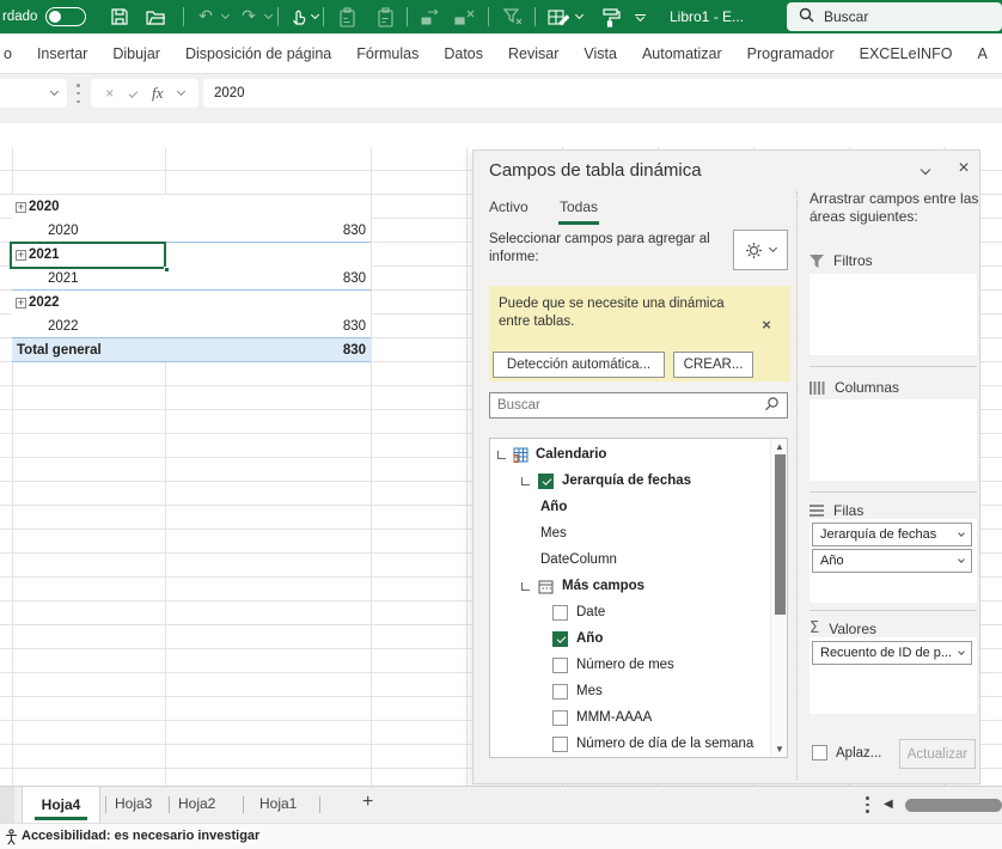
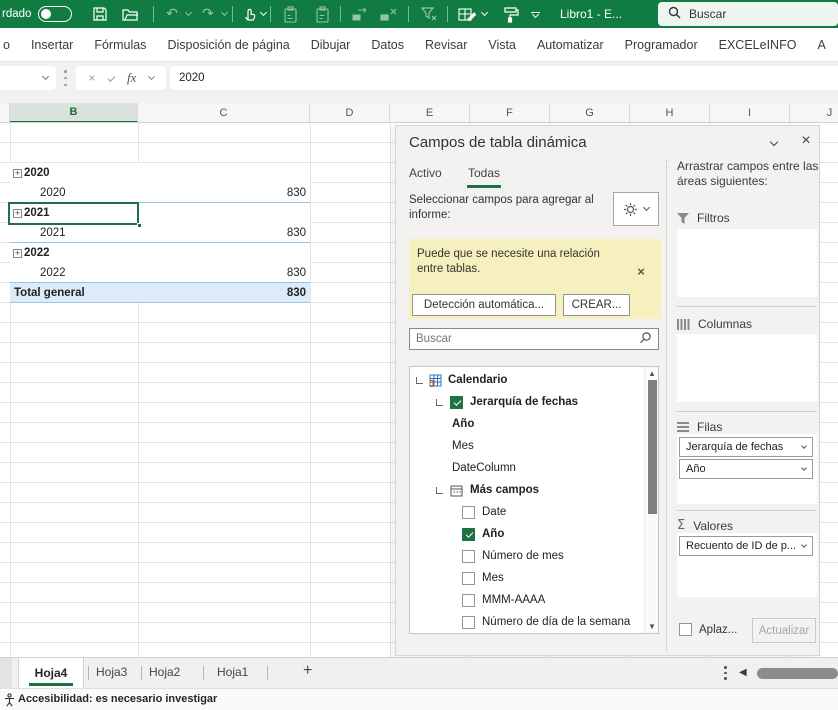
  rdado
  ↶
  ↷
  Libro1 - E...
  Buscar
  o
  Insertar
- Dibujar
+ Fórmulas
  Disposición de página
- Fórmulas
+ Dibujar
  Datos
  Revisar
  Vista
  Automatizar
  Programador
  EXCELeINFO
  A
  ×
  fx
  2020
+ B
+ C
+ D
+ E
+ F
+ G
+ H
+ I
+ J
  +
  2020
  2020
  830
  +
  2021
  2021
  830
  +
  2022
  2022
  830
  Total general
  830
  Campos de tabla dinámica
  ×
  Activo
  Todas
  Seleccionar campos para agregar al informe:
- Puede que se necesite una dinámica entre tablas.
+ Puede que se necesite una relación entre tablas.
  ×
  Detección automática...
  CREAR...
  Buscar
  Calendario
  Jerarquía de fechas
  Año
  Mes
  DateColumn
  Más campos
  Date
  Año
  Número de mes
  Mes
  MMM-AAAA
  Número de día de la semana
  ▲
  ▼
  Arrastrar campos entre las áreas siguientes:
  Filtros
  Columnas
  Filas
  Jerarquía de fechas
  Año
  Σ
  Valores
  Recuento de ID de p...
  Aplaz...
  Actualizar
  Hoja4
  Hoja3
  Hoja2
  Hoja1
  +
  ◀
  Accesibilidad: es necesario investigar
